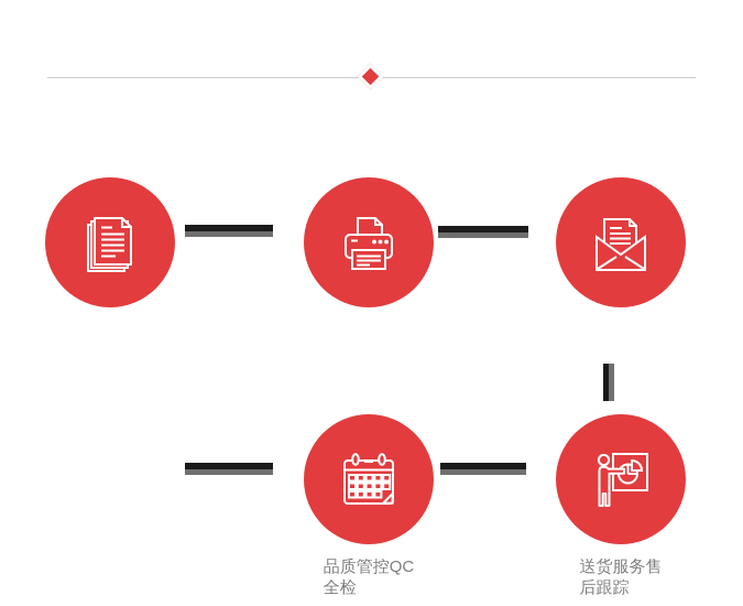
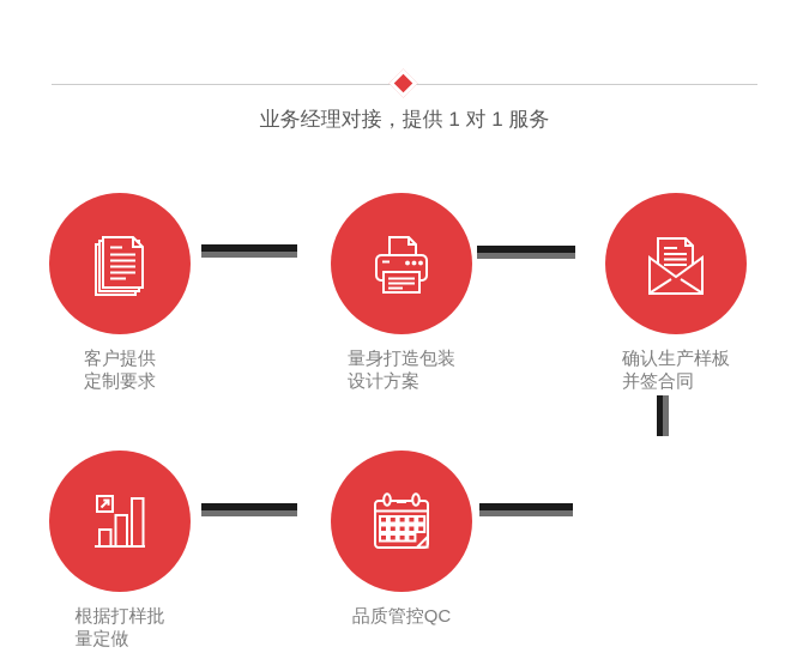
+ 业务经理对接，提供 1 对 1 服务
+ 客户提供
+ 定制要求
+ 量身打造包装
+ 设计方案
+ 确认生产样板
+ 并签合同
+ 根据打样批
+ 量定做
  品质管控QC
- 全检
- 送货服务售
- 后跟踪
